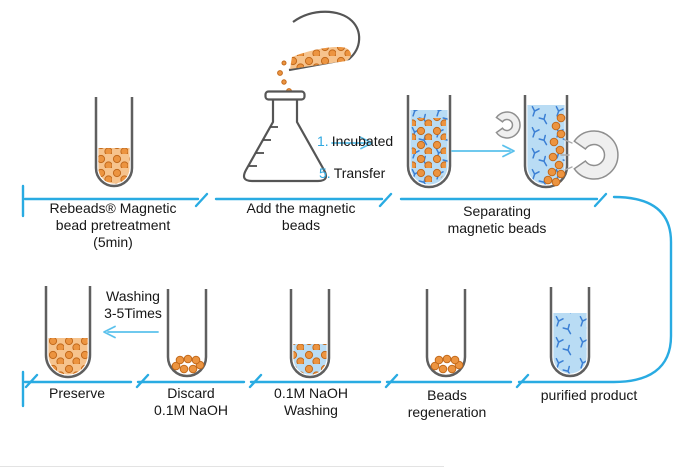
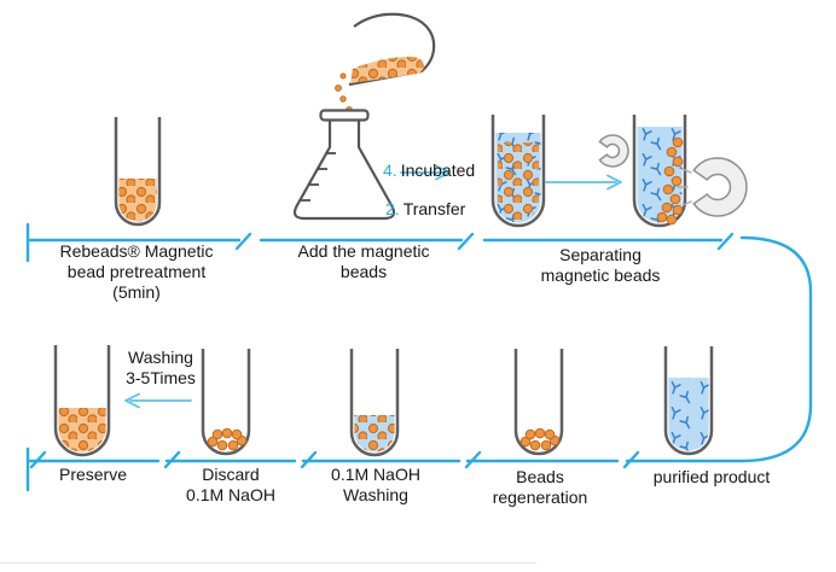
  Rebeads® Magnetic
  bead pretreatment
  (5min)
  Add the magnetic
  beads
  Separating
  magnetic beads
  Preserve
  Discard
  0.1M NaOH
  0.1M NaOH
  Washing
  Beads
  regeneration
  purified product
  Washing
  3-5Times
- 1. Incubated
+ 4. Incubated
- 5. Transfer
+ 2. Transfer
